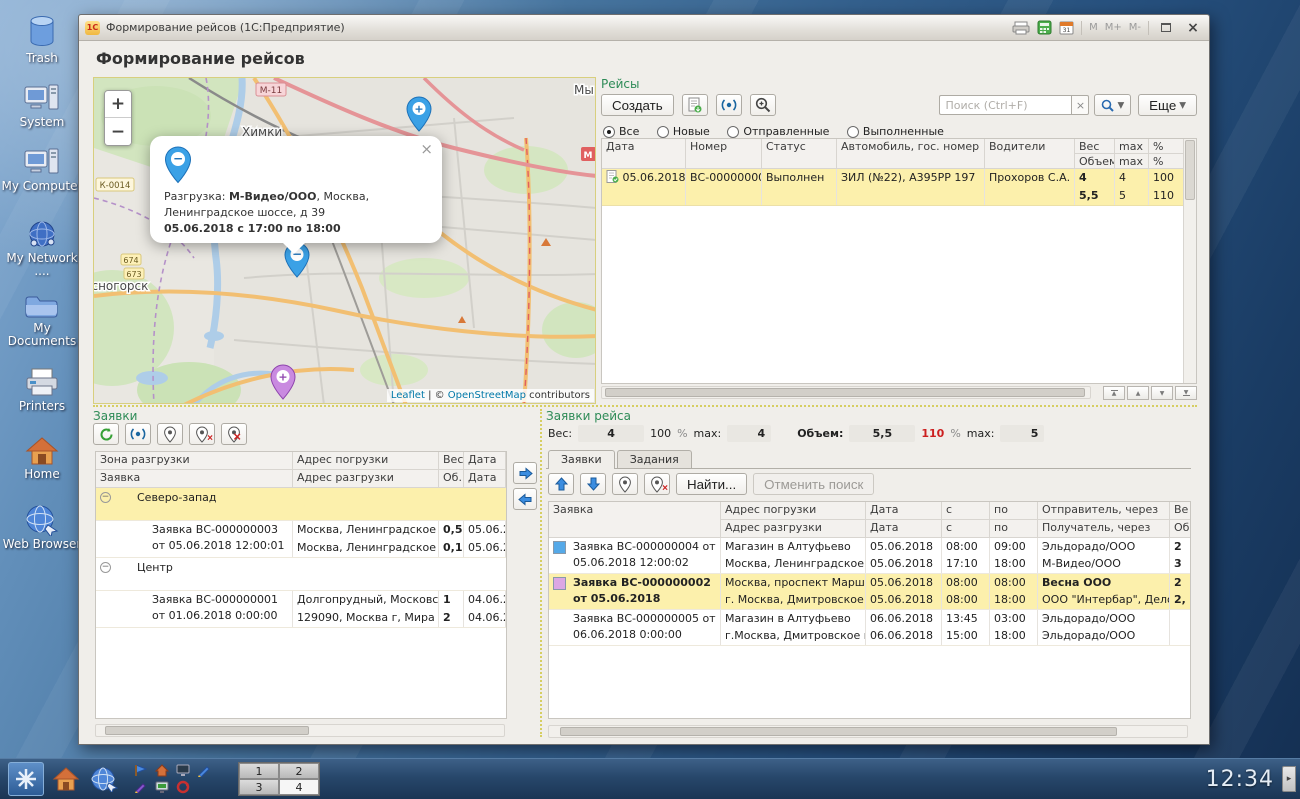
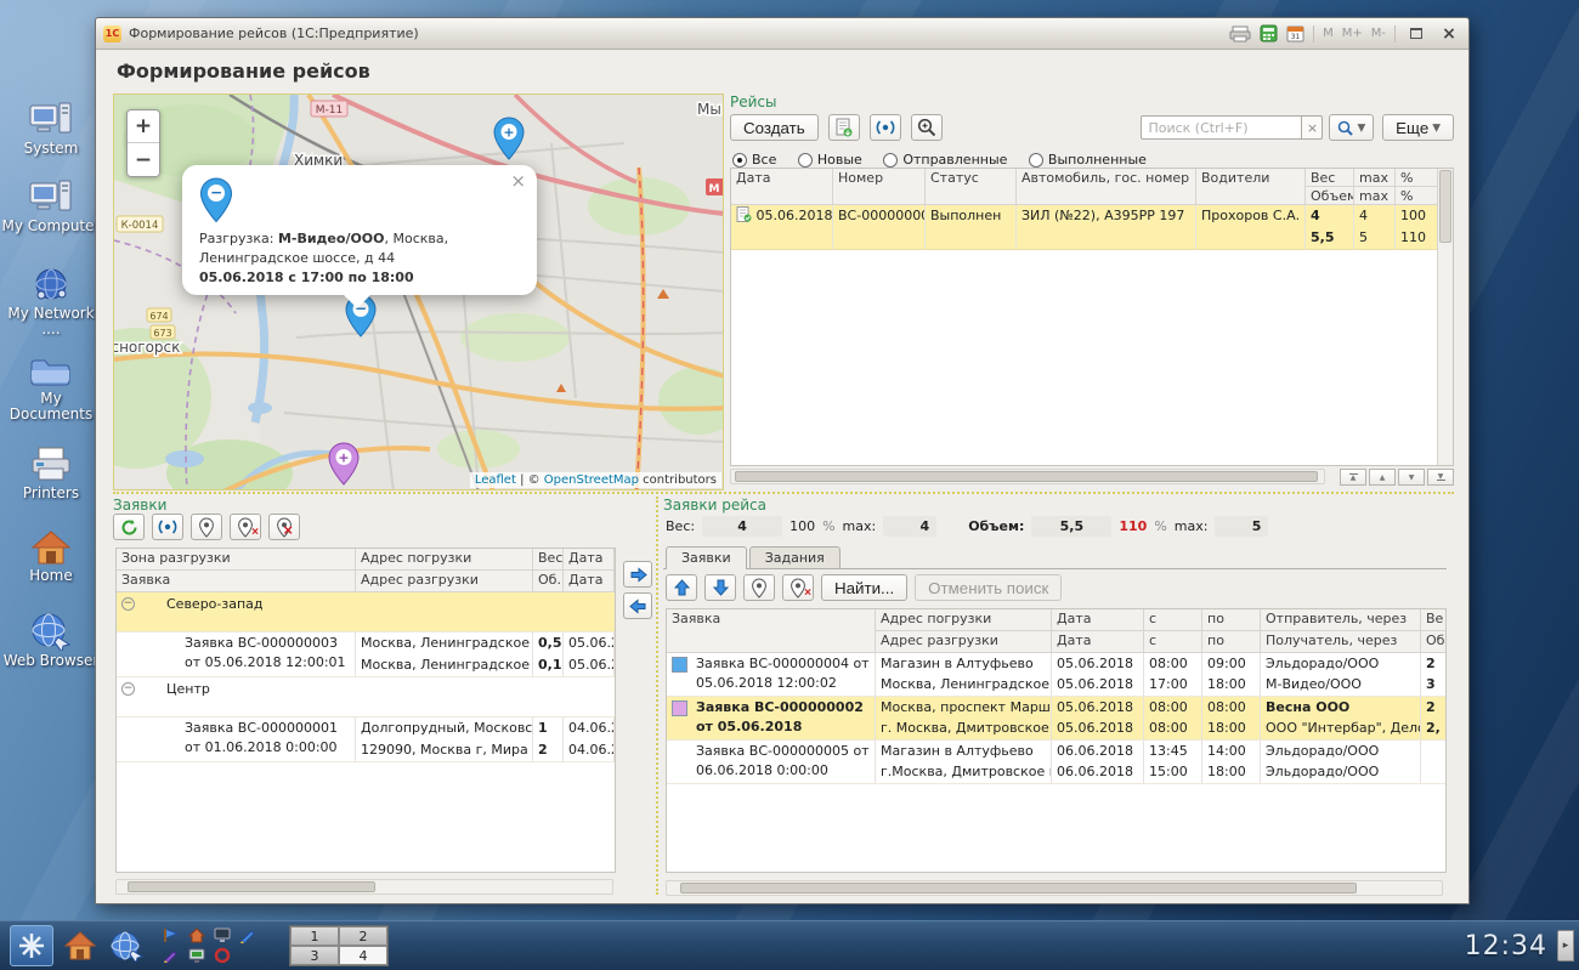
- Trash
  System
  My Compute
  My Network ....
  My Documents
  Printers
  Home
  Web Browse
  1С
  Формирование рейсов (1С:Предприятие)
  M
  M+
  M-
  ×
  Формирование рейсов
  М-11
  К-0014
  674
  673
  М
  Химки
  Мы
  сногорск
  +
  −
  +
  −
  +
  ×
  −
- Разгрузка: М-Видео/ООО, Москва, Ленинградское шоссе, д 39
+ Разгрузка: М-Видео/ООО, Москва, Ленинградское шоссе, д 44
  05.06.2018 с 17:00 по 18:00
  Leaflet | © OpenStreetMap contributors
  Рейсы
  Создать
  Поиск (Ctrl+F)
  ×
  ▾
  Еще
  ▾
  Все
  Новые
  Отправленные
  Выполненные
  Дата
  Номер
  Статус
  Автомобиль, гос. номер
  Водители
  Вес
  max
  %
  Объем
  max
  %
  05.06.2018
  ВС-00000000
  Выполнен
  ЗИЛ (№22), А395РР 197
  Прохоров С.А.
  4
  4
  100
  5,5
  5
  110
  Заявки
  ×
  ×
  Зона разгрузки
  Адрес погрузки
  Вес
  Дата
  Заявка
  Адрес разгрузки
  Дата
  −
  Северо-запад
  Заявка ВС-000000003 от 05.06.2018 12:00:01
  Москва, Ленинградское
  0,5
  05.06.
  Москва, Ленинградское
  0,1
  05.06.
  −
  Центр
  Заявка ВС-000000001 от 01.06.2018 0:00:00
  Долгопрудный, Московс
  1
  04.06.
  129090, Москва г, Мира
  2
  04.06.
  Заявки рейса
  Вес:
  4
  100
  %
  max:
  4
  Объем:
  5,5
  110
  %
  max:
  5
  Заявки
  Задания
  ×
  Найти...
  Отменить поиск
  Заявка
  Адрес погрузки
  Дата
  с
  по
  Отправитель, через
  Ве
  Адрес разгрузки
  Дата
  с
  по
  Получатель, через
  Об
  Заявка ВС-000000004 от 05.06.2018 12:00:02
  Магазин в Алтуфьево
  05.06.2018
  08:00
  09:00
  Эльдорадо/ООО
  2
  Москва, Ленинградское
  05.06.2018
- 17:10
+ 17:00
  18:00
  М-Видео/ООО
  3
  Заявка ВС-000000002 от 05.06.2018
  Москва, проспект Марш
  05.06.2018
  08:00
  08:00
  Весна ООО
  2
  г. Москва, Дмитровское
  05.06.2018
  08:00
  18:00
  2,
  Заявка ВС-000000005 от 06.06.2018 0:00:00
  Магазин в Алтуфьево
  06.06.2018
  13:45
- 03:00
+ 14:00
  Эльдорадо/ООО
  г.Москва, Дмитровское
  06.06.2018
  15:00
  18:00
  Эльдорадо/ООО
  1
  2
  3
  4
  12:34
  ▸
